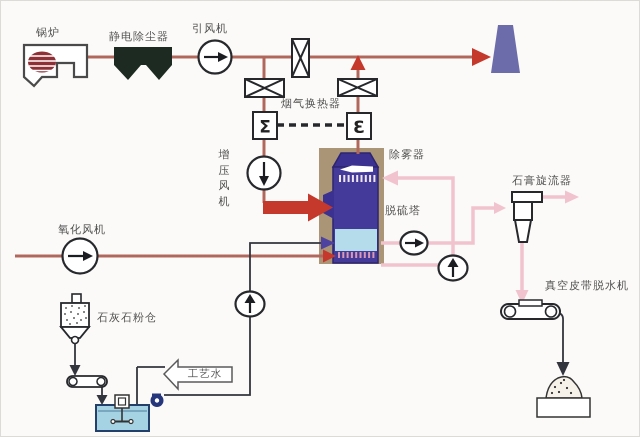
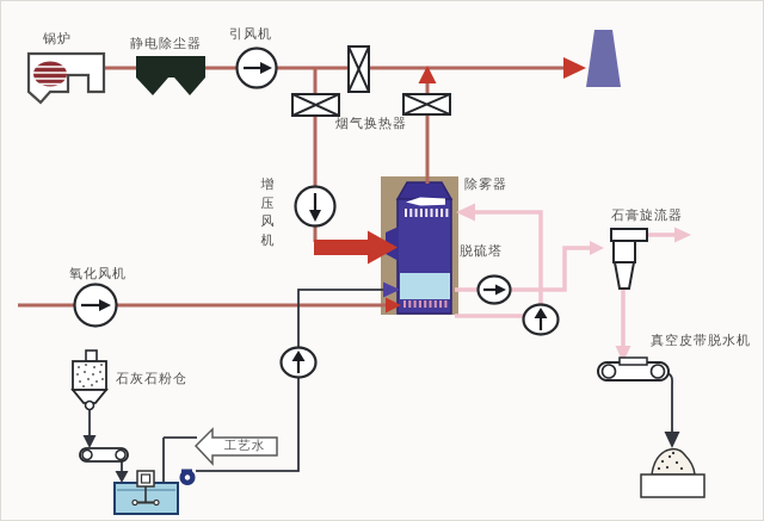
- Σ
- Ɛ
  锅炉
  静电除尘器
  引风机
  烟气换热器
  增压风机
  除雾器
  脱硫塔
  氧化风机
  石灰石粉仓
  工艺水
  石膏旋流器
  真空皮带脱水机
